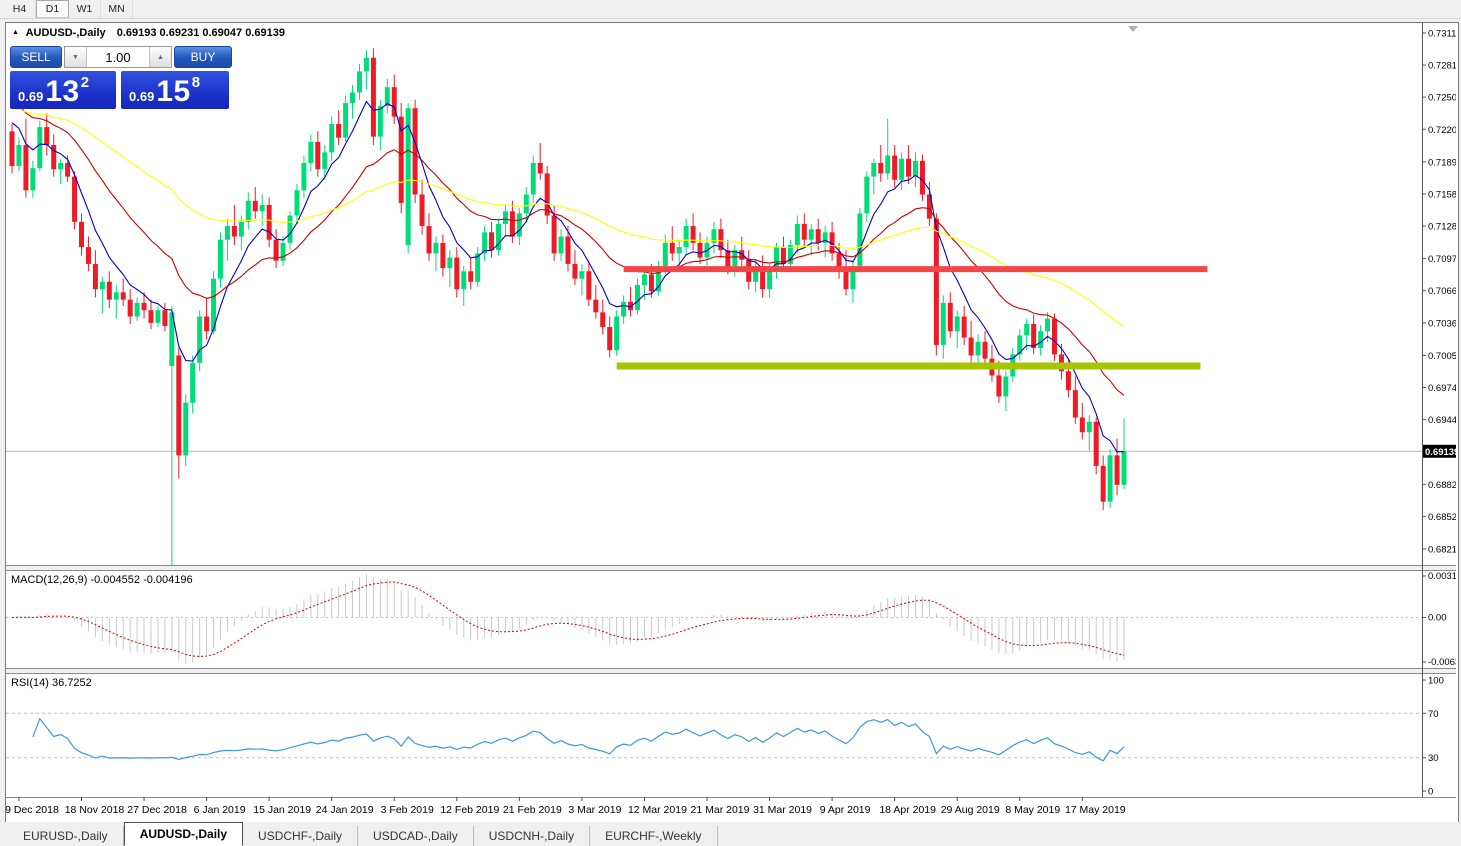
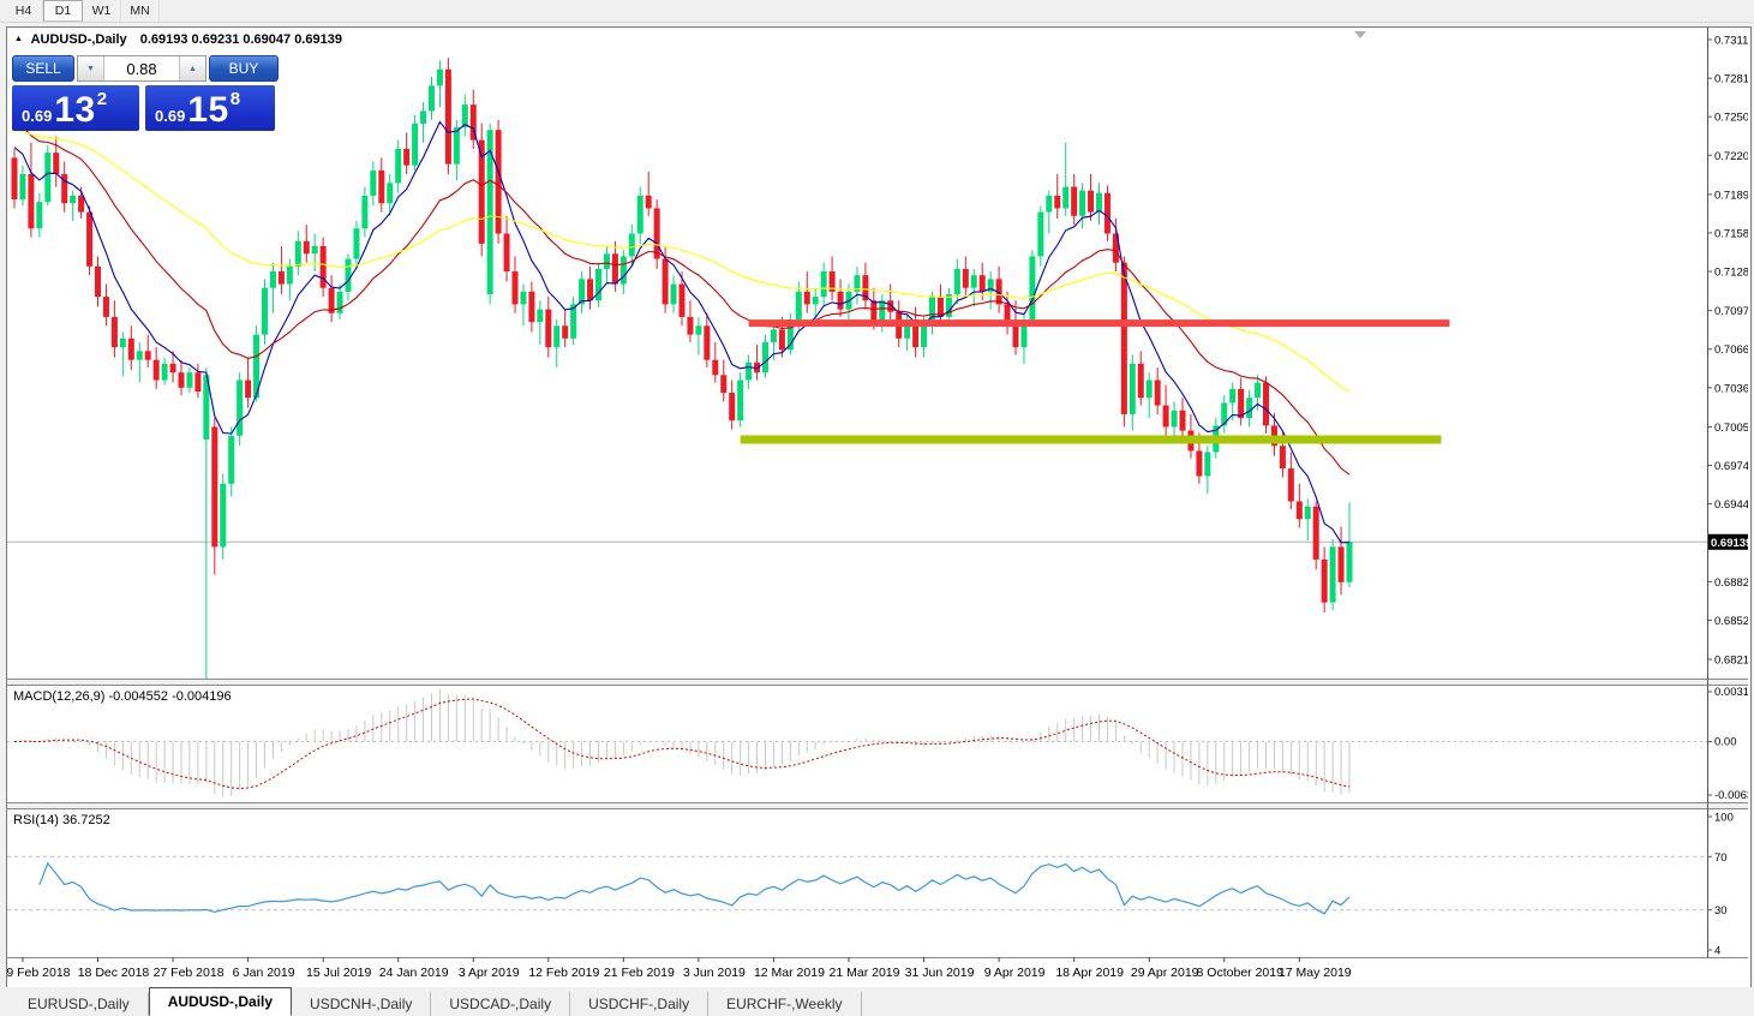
  H4
  D1
  W1
  MN
  0.7311
  0.7281
  0.7250
  0.7220
  0.7189
  0.7158
  0.7128
  0.7097
  0.7066
  0.7036
  0.7005
  0.6974
  0.6944
  0.6882
  0.6852
  0.6821
  0.6913
  0.0031
  0.00
  100
  70
  30
- 0
+ 4
- 9 Dec 2018
+ 9 Feb 2018
- 18 Nov 2018
+ 18 Dec 2018
- 27 Dec 2018
+ 27 Feb 2018
  6 Jan 2019
- 15 Jan 2019
+ 15 Jul 2019
  24 Jan 2019
- 3 Feb 2019
+ 3 Apr 2019
  12 Feb 2019
  21 Feb 2019
- 3 Mar 2019
+ 3 Jun 2019
  12 Mar 2019
  21 Mar 2019
- 31 Mar 2019
+ 31 Jun 2019
  9 Apr 2019
  18 Apr 2019
- 29 Aug 2019
+ 29 Apr 2019
- 8 May 2019
+ 8 October 2019
  17 May 2019
  MACD(12,26,9) -0.004552 -0.004196
  RSI(14) 36.7252
  AUDUSD-,Daily 0.69193 0.69231 0.69047 0.69139
  SELL
- 1.00
+ 0.88
  BUY
  0.69
  13
  2
  0.69
  15
  8
  EURUSD-,Daily
  AUDUSD-,Daily
- USDCHF-,Daily
+ USDCNH-,Daily
  USDCAD-,Daily
- USDCNH-,Daily
+ USDCHF-,Daily
  EURCHF-,Weekly
